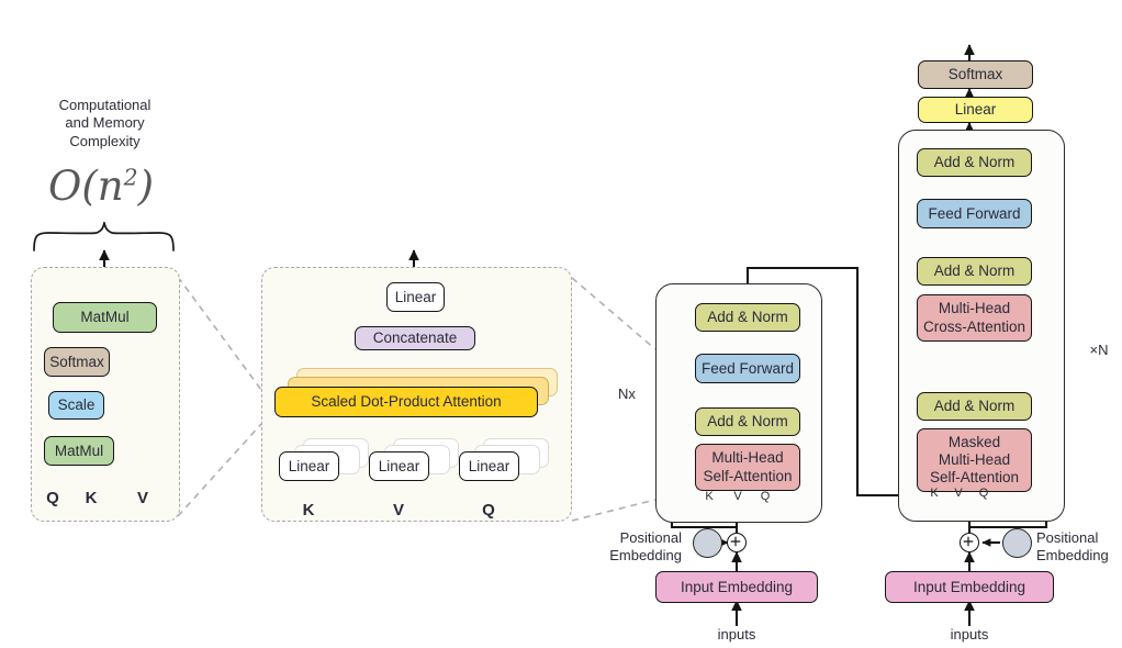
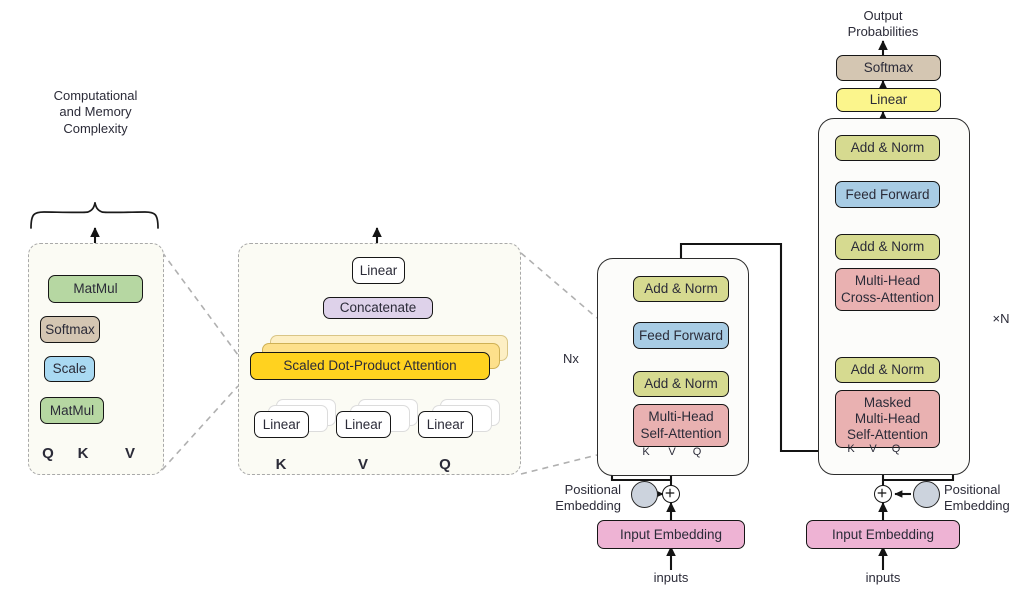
  Computational
  and Memory
  Complexity
- O(n2)
  MatMul
  Softmax
  Scale
  MatMul
  Q
  K
  V
  Linear
  Concatenate
  Scaled Dot-Product Attention
  Linear
  Linear
  Linear
  K
  V
  Q
  Nx
  Add & Norm
  Feed Forward
  Add & Norm
  Multi-Head
  Self-Attention
  K
  V
  Q
  Positional
  Embedding
  Input Embedding
  inputs
+ Output
+ Probabilities
  Softmax
  Linear
  ×N
  Add & Norm
  Feed Forward
  Add & Norm
  Multi-Head
  Cross-Attention
  K
  V
  Q
  Add & Norm
  Masked
  Multi-Head
  Self-Attention
  Positional
  Embedding
  Input Embedding
  inputs
